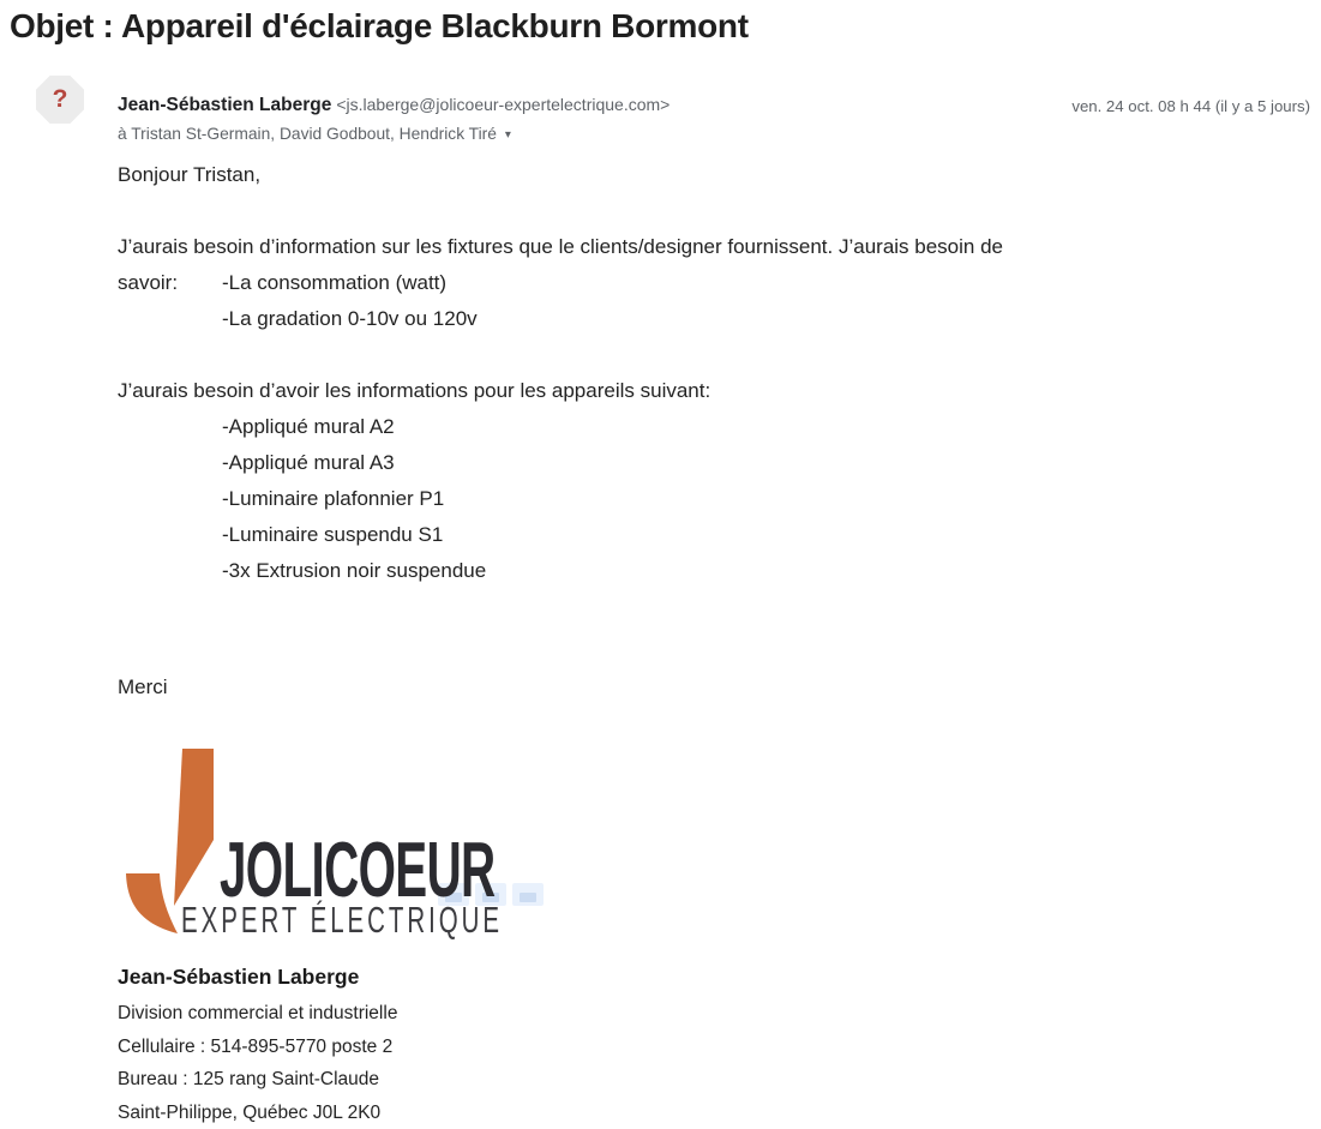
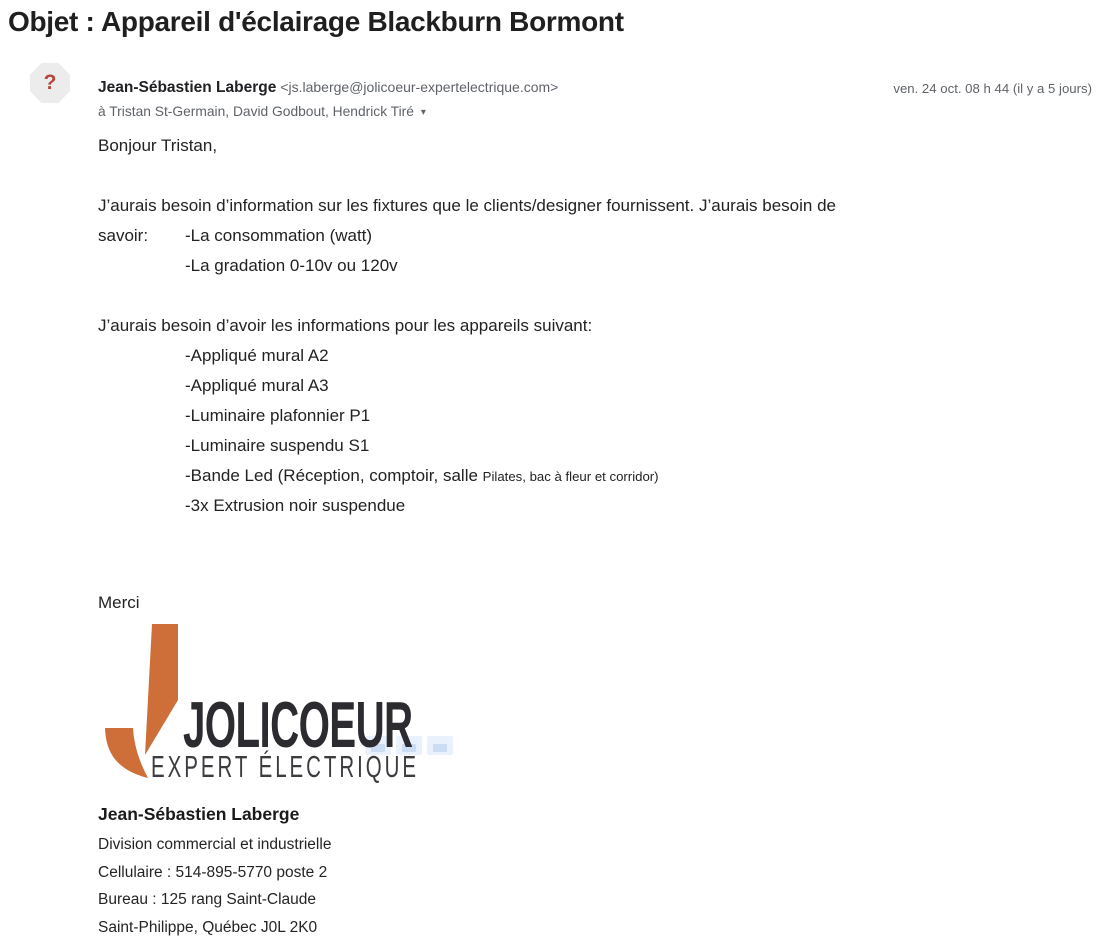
  Objet : Appareil d'éclairage Blackburn Bormont
  ?
  Jean-Sébastien Laberge <js.laberge@jolicoeur-expertelectrique.com>
  à Tristan St-Germain, David Godbout, Hendrick Tiré ▾
  ven. 24 oct. 08 h 44 (il y a 5 jours)
  Bonjour Tristan,
  J’aurais besoin d’information sur les fixtures que le clients/designer fournissent. J’aurais besoin de
  savoir:
  -La consommation (watt)
  -La gradation 0-10v ou 120v
  J’aurais besoin d’avoir les informations pour les appareils suivant:
  -Appliqué mural A2
  -Appliqué mural A3
  -Luminaire plafonnier P1
  -Luminaire suspendu S1
+ -Bande Led (Réception, comptoir, salle Pilates, bac à fleur et corridor)
  -3x Extrusion noir suspendue
  Merci
  JOLICOEUR
  EXPERT ÉLECTRIQUE
  Jean-Sébastien Laberge
  Division commercial et industrielle
  Cellulaire : 514-895-5770 poste 2
  Bureau : 125 rang Saint-Claude
  Saint-Philippe, Québec J0L 2K0
